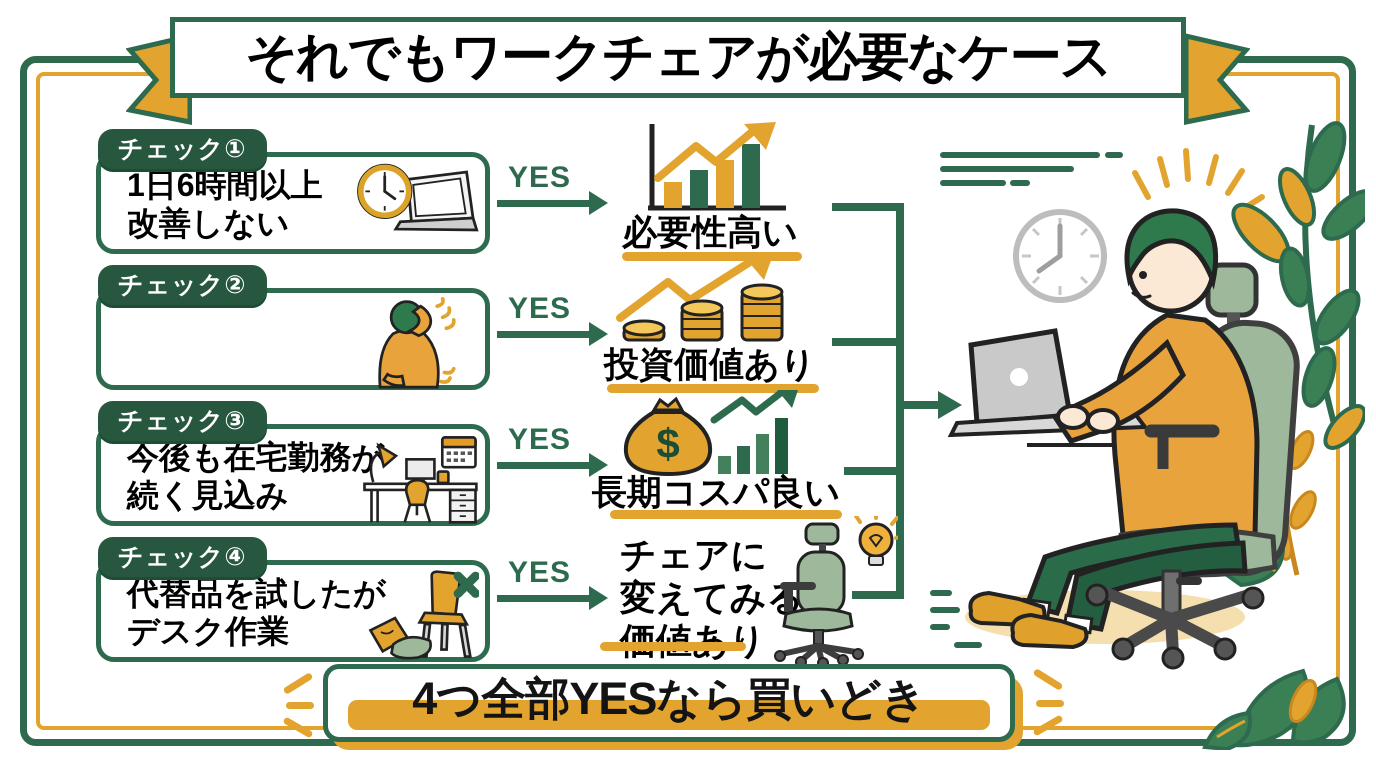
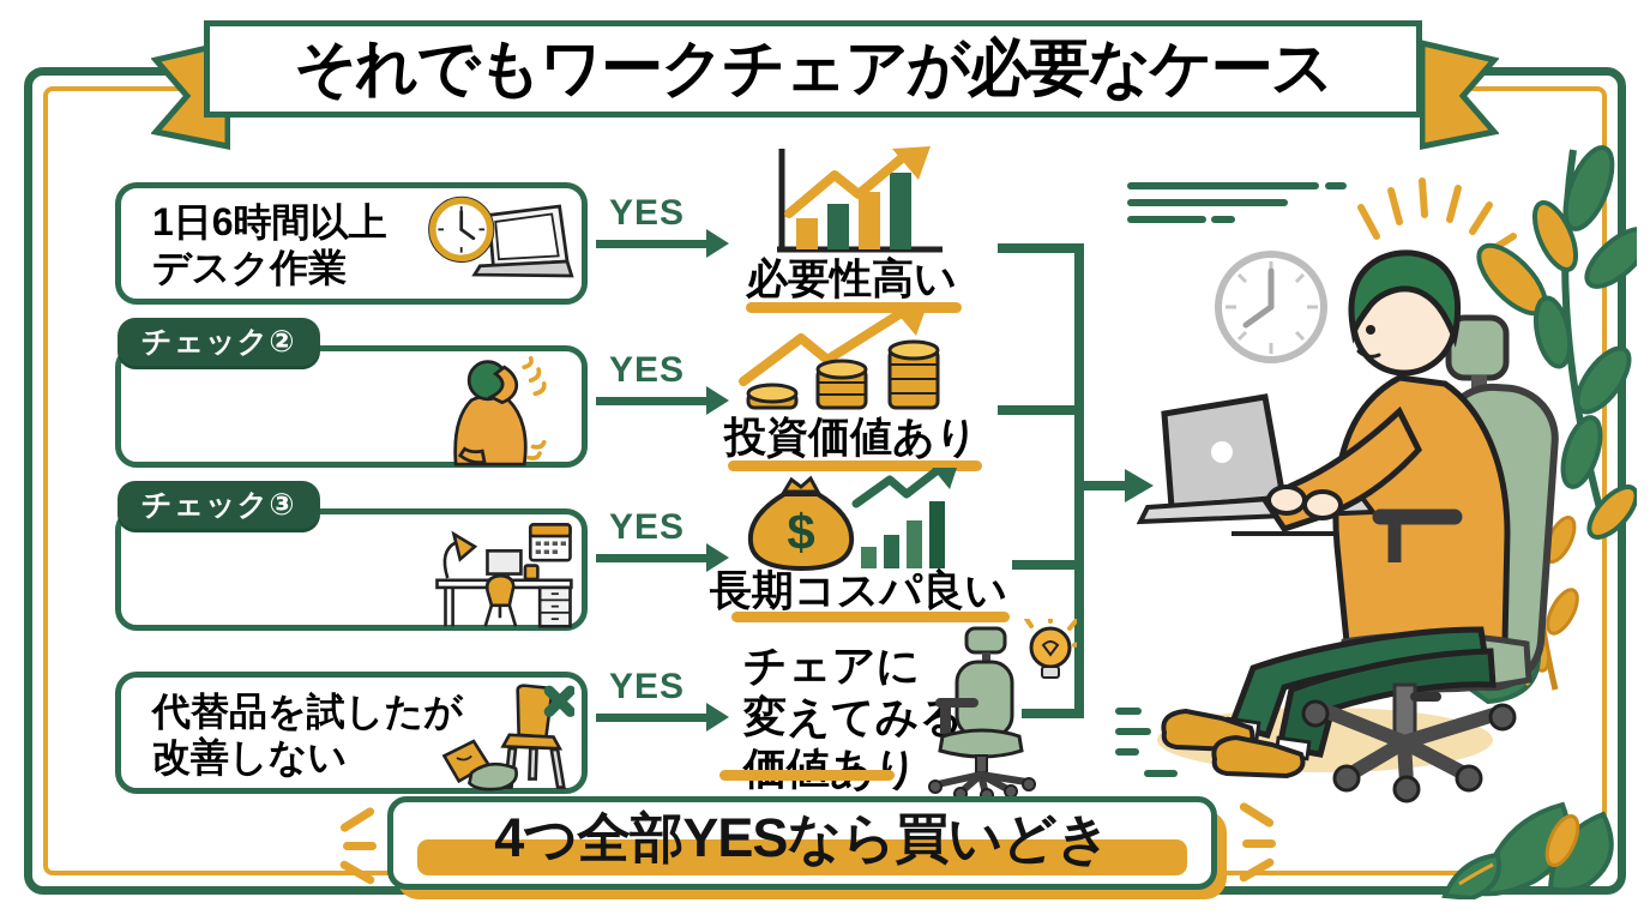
  それでもワークチェアが必要なケース
- チェック①
  1日6時間以上
- 改善しない
+ デスク作業
  YES
  チェック②
  YES
  チェック③
- 今後も在宅勤務が
- 続く見込み
  YES
- チェック④
  代替品を試したが
- デスク作業
+ 改善しない
  YES
  必要性高い
  投資価値あり
  $
  長期コスパ良い
  チェアに
  変えてみ
  価値あり
  4つ全部YESなら買いどき
